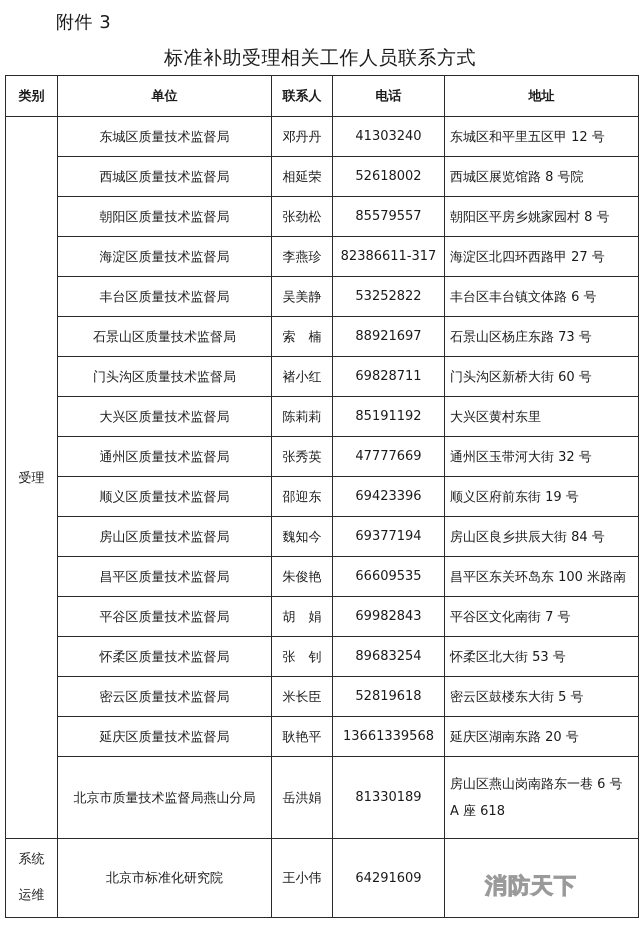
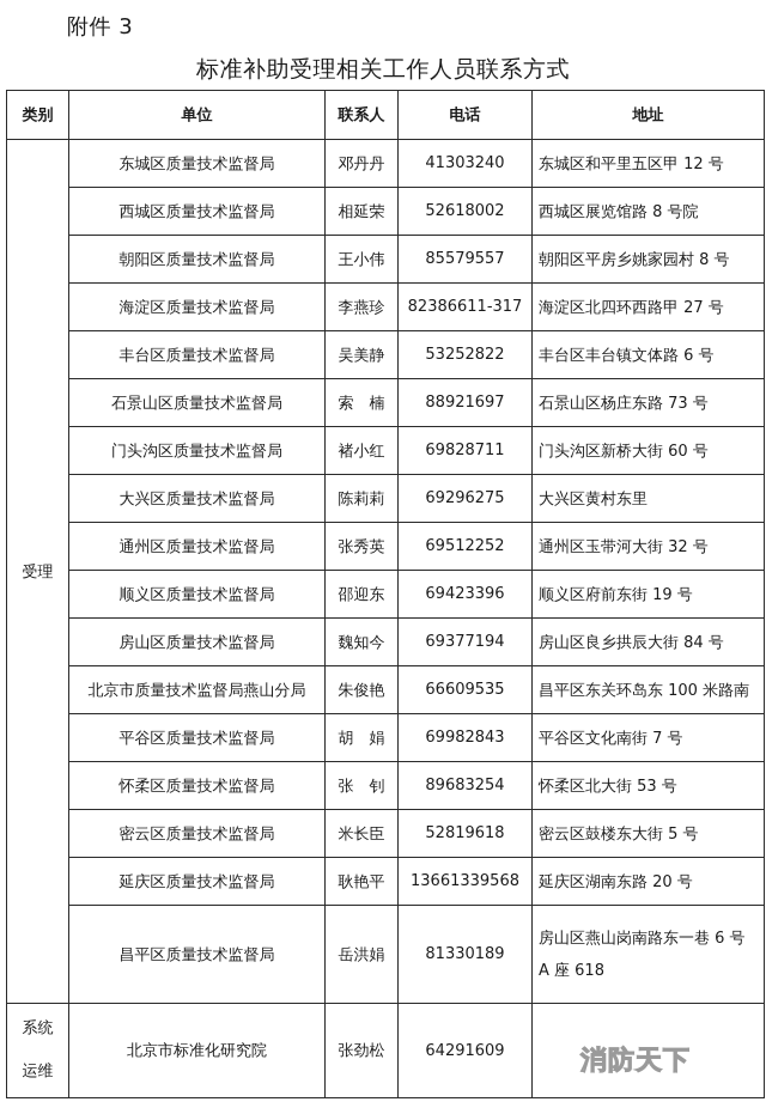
  附件 3
  标准补助受理相关工作人员联系方式
  类别	单位	联系人	电话	地址
  受理	东城区质量技术监督局	邓丹丹	41303240	东城区和平里五区甲 12 号
  西城区质量技术监督局	相延荣	52618002	西城区展览馆路 8 号院
- 朝阳区质量技术监督局	张劲松	85579557	朝阳区平房乡姚家园村 8 号
+ 朝阳区质量技术监督局	王小伟	85579557	朝阳区平房乡姚家园村 8 号
  海淀区质量技术监督局	李燕珍	82386611-317	海淀区北四环西路甲 27 号
  丰台区质量技术监督局	吴美静	53252822	丰台区丰台镇文体路 6 号
  石景山区质量技术监督局	索 楠	88921697	石景山区杨庄东路 73 号
  门头沟区质量技术监督局	褚小红	69828711	门头沟区新桥大街 60 号
- 大兴区质量技术监督局	陈莉莉	85191192	大兴区黄村东里
+ 大兴区质量技术监督局	陈莉莉	69296275	大兴区黄村东里
- 通州区质量技术监督局	张秀英	47777669	通州区玉带河大街 32 号
+ 通州区质量技术监督局	张秀英	69512252	通州区玉带河大街 32 号
  顺义区质量技术监督局	邵迎东	69423396	顺义区府前东街 19 号
  房山区质量技术监督局	魏知今	69377194	房山区良乡拱辰大街 84 号
- 昌平区质量技术监督局	朱俊艳	66609535	昌平区东关环岛东 100 米路南
+ 北京市质量技术监督局燕山分局	朱俊艳	66609535	昌平区东关环岛东 100 米路南
  平谷区质量技术监督局	胡 娟	69982843	平谷区文化南街 7 号
  怀柔区质量技术监督局	张 钊	89683254	怀柔区北大街 53 号
  密云区质量技术监督局	米长臣	52819618	密云区鼓楼东大街 5 号
  延庆区质量技术监督局	耿艳平	13661339568	延庆区湖南东路 20 号
- 北京市质量技术监督局燕山分局	岳洪娟	81330189	房山区燕山岗南路东一巷 6 号 A 座 618
+ 昌平区质量技术监督局	岳洪娟	81330189	房山区燕山岗南路东一巷 6 号 A 座 618
- 系统 运维	北京市标准化研究院	王小伟	64291609
+ 系统 运维	北京市标准化研究院	张劲松	64291609
  消防天下
